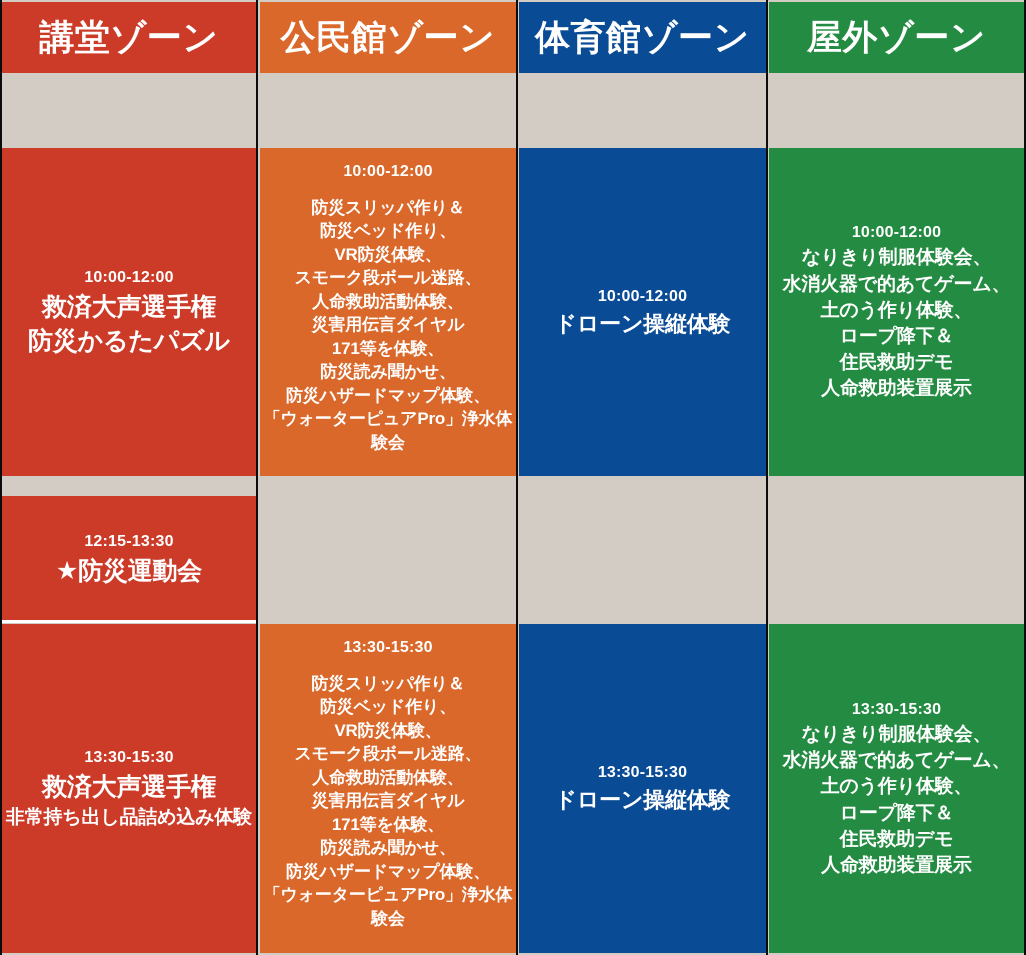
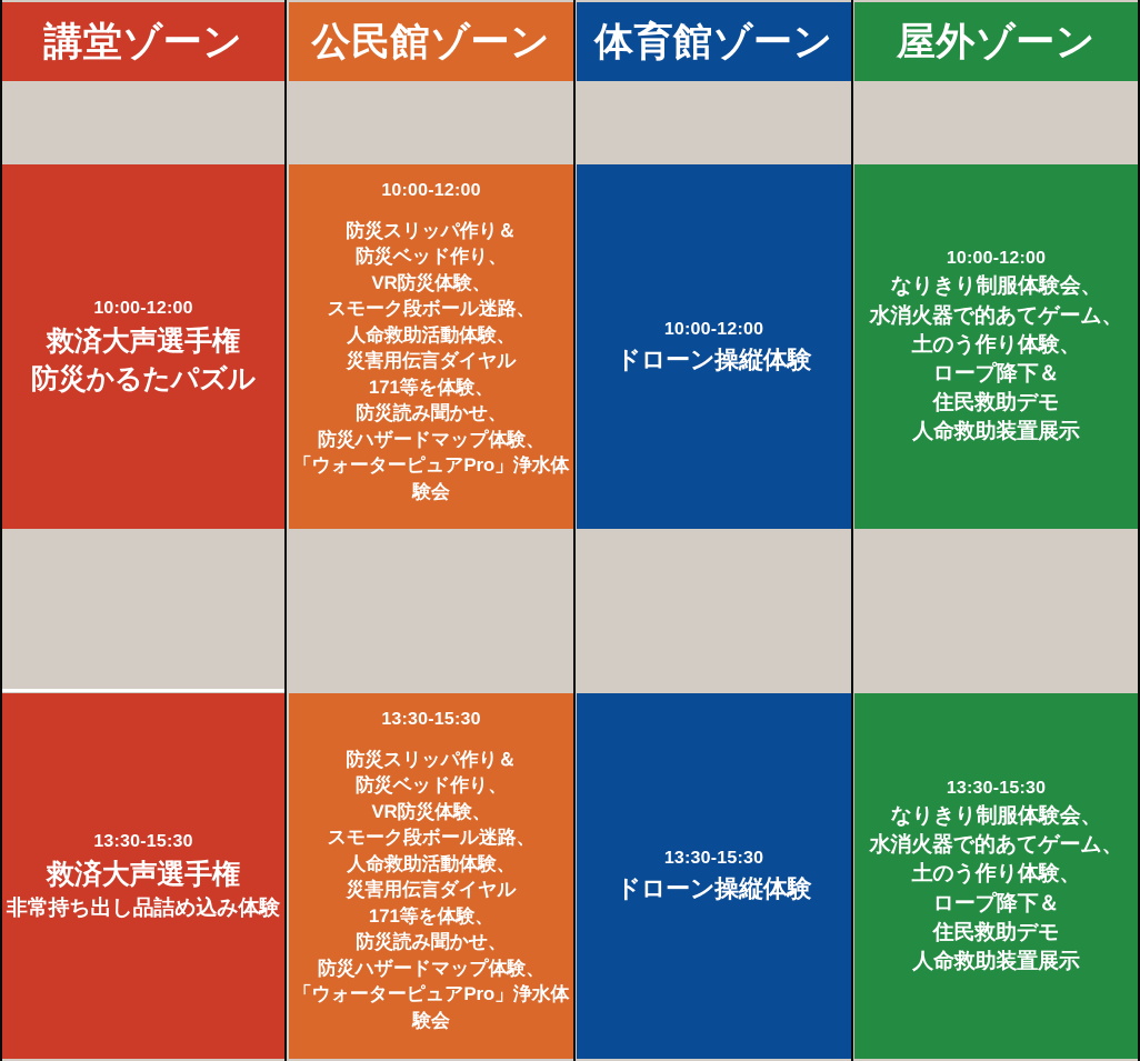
  講堂ゾーン
  公民館ゾーン
  体育館ゾーン
  屋外ゾーン
  10:00-12:00
  救済大声選手権
  防災かるたパズル
  10:00-12:00
  防災スリッパ作り＆
  防災ベッド作り、
  VR防災体験、
  スモーク段ボール迷路、
  人命救助活動体験、
  災害用伝言ダイヤル
  171等を体験、
  防災読み聞かせ、
  防災ハザードマップ体験、
  「ウォーターピュアPro」浄水体験会
  10:00-12:00
  ドローン操縦体験
  10:00-12:00
  なりきり制服体験会、
  水消火器で的あてゲーム、
  土のう作り体験、
  ロープ降下＆
  住民救助デモ
  人命救助装置展示
- 12:15-13:30
- ★防災運動会
  13:30-15:30
  救済大声選手権
  非常持ち出し品詰め込み体験
  13:30-15:30
  防災スリッパ作り＆
  防災ベッド作り、
  VR防災体験、
  スモーク段ボール迷路、
  人命救助活動体験、
  災害用伝言ダイヤル
  171等を体験、
  防災読み聞かせ、
  防災ハザードマップ体験、
  「ウォーターピュアPro」浄水体験会
  13:30-15:30
  ドローン操縦体験
  13:30-15:30
  なりきり制服体験会、
  水消火器で的あてゲーム、
  土のう作り体験、
  ロープ降下＆
  住民救助デモ
  人命救助装置展示
